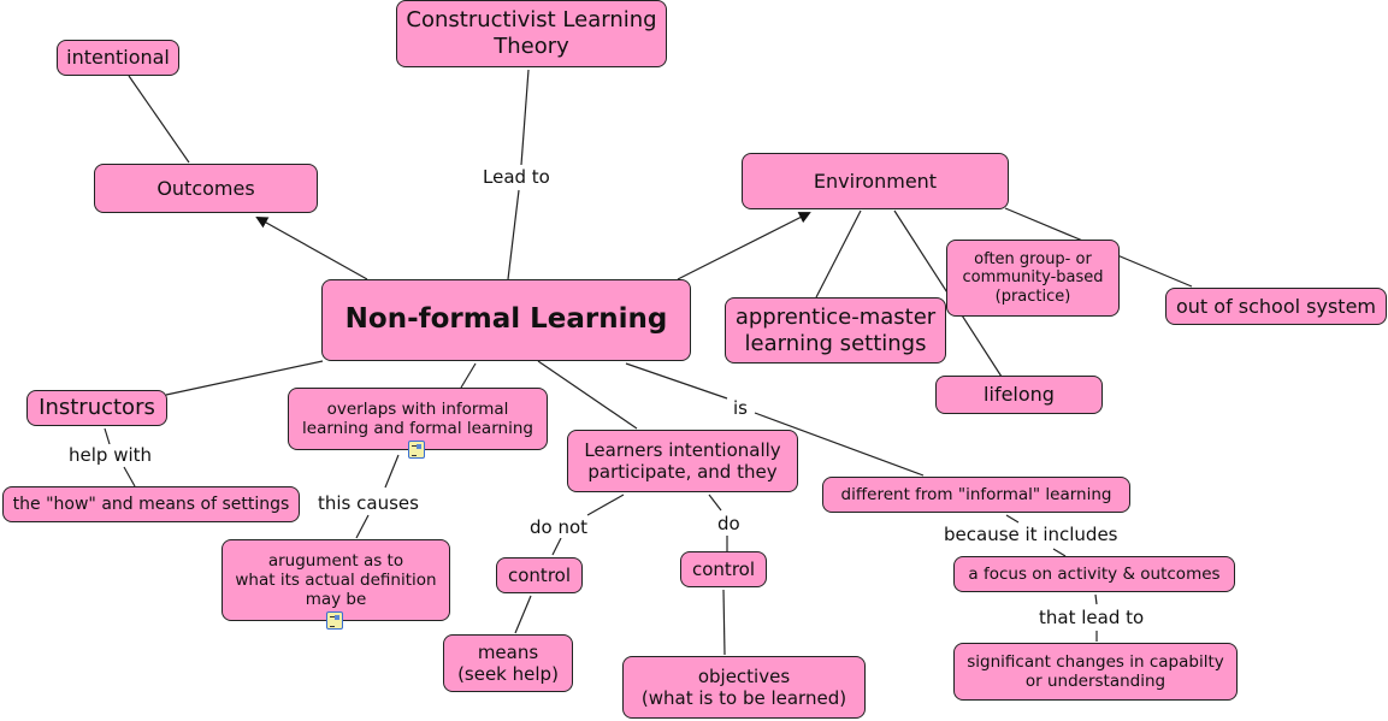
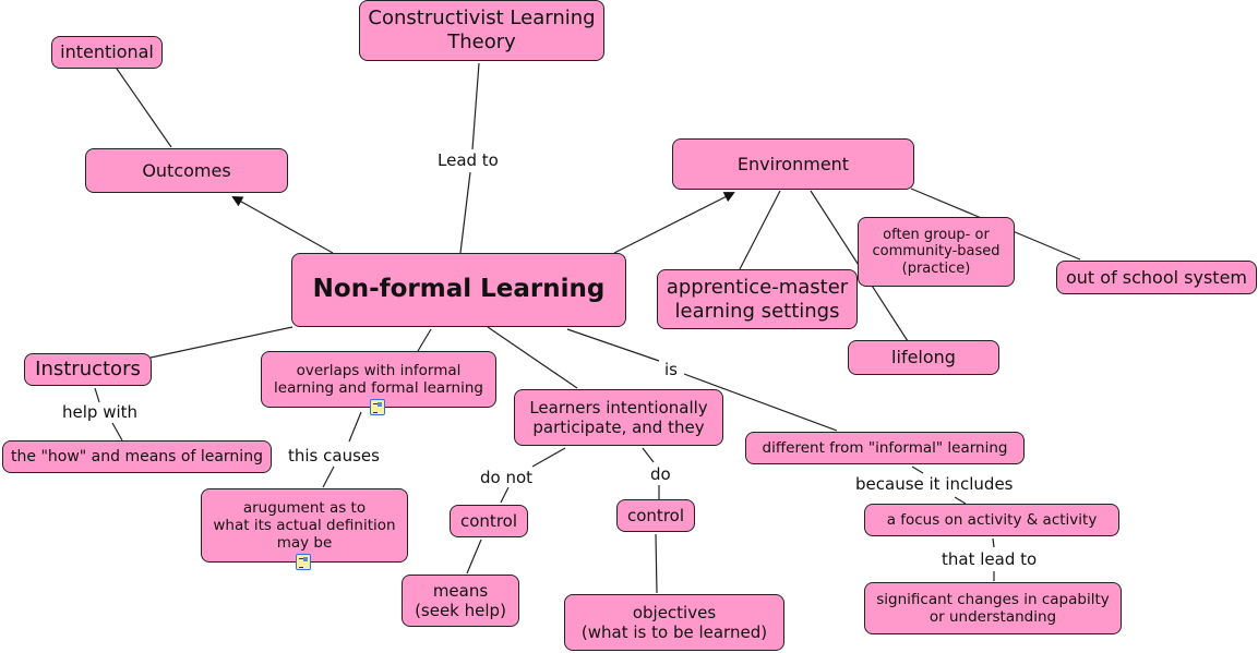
  Constructivist Learning
  Theory
  intentional
  Outcomes
  Environment
  Non-formal Learning
  apprentice-master
  learning settings
  often group- or
  community-based
  (practice)
  out of school system
  lifelong
  Instructors
- the "how" and means of settings
+ the "how" and means of learning
  overlaps with informal
  learning and formal learning
  arugument as to
  what its actual definition
  may be
  Learners intentionally
  participate, and they
  control
  means
  (seek help)
  control
  objectives
  (what is to be learned)
  different from "informal" learning
- a focus on activity & outcomes
+ a focus on activity & activity
  significant changes in capabilty
  or understanding
  Lead to
  help with
  this causes
  do not
  do
  is
  because it includes
  that lead to
